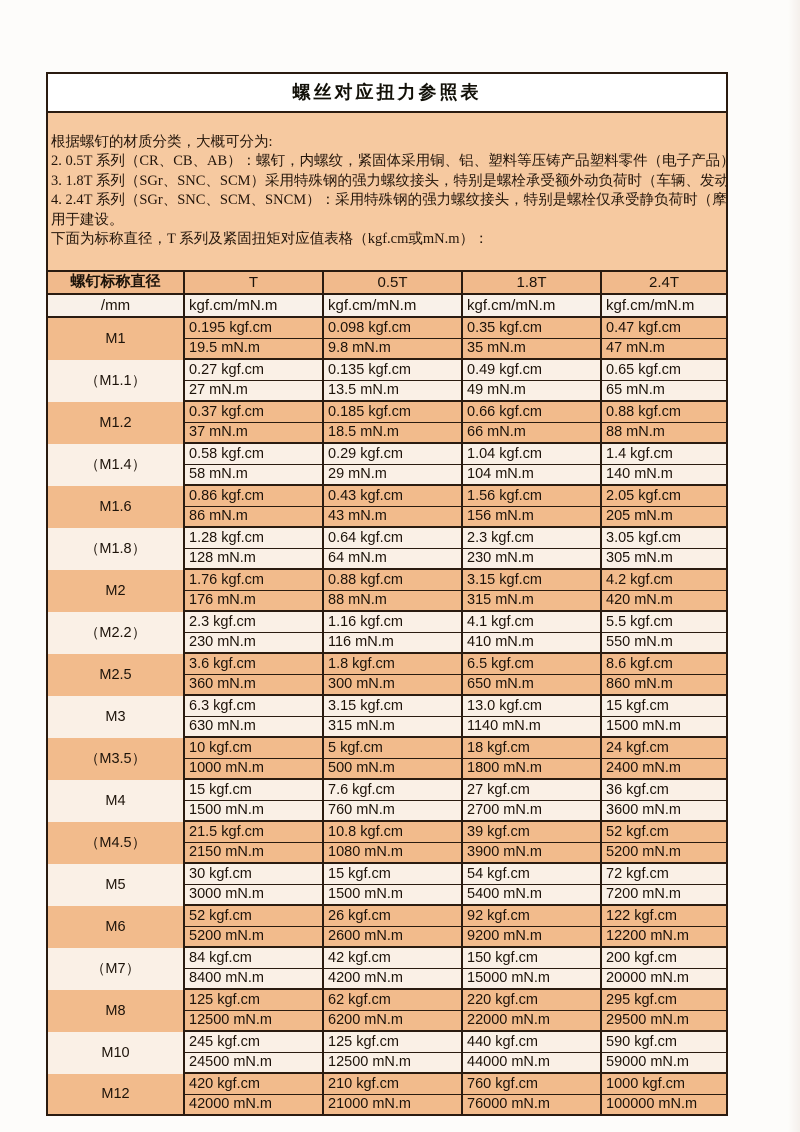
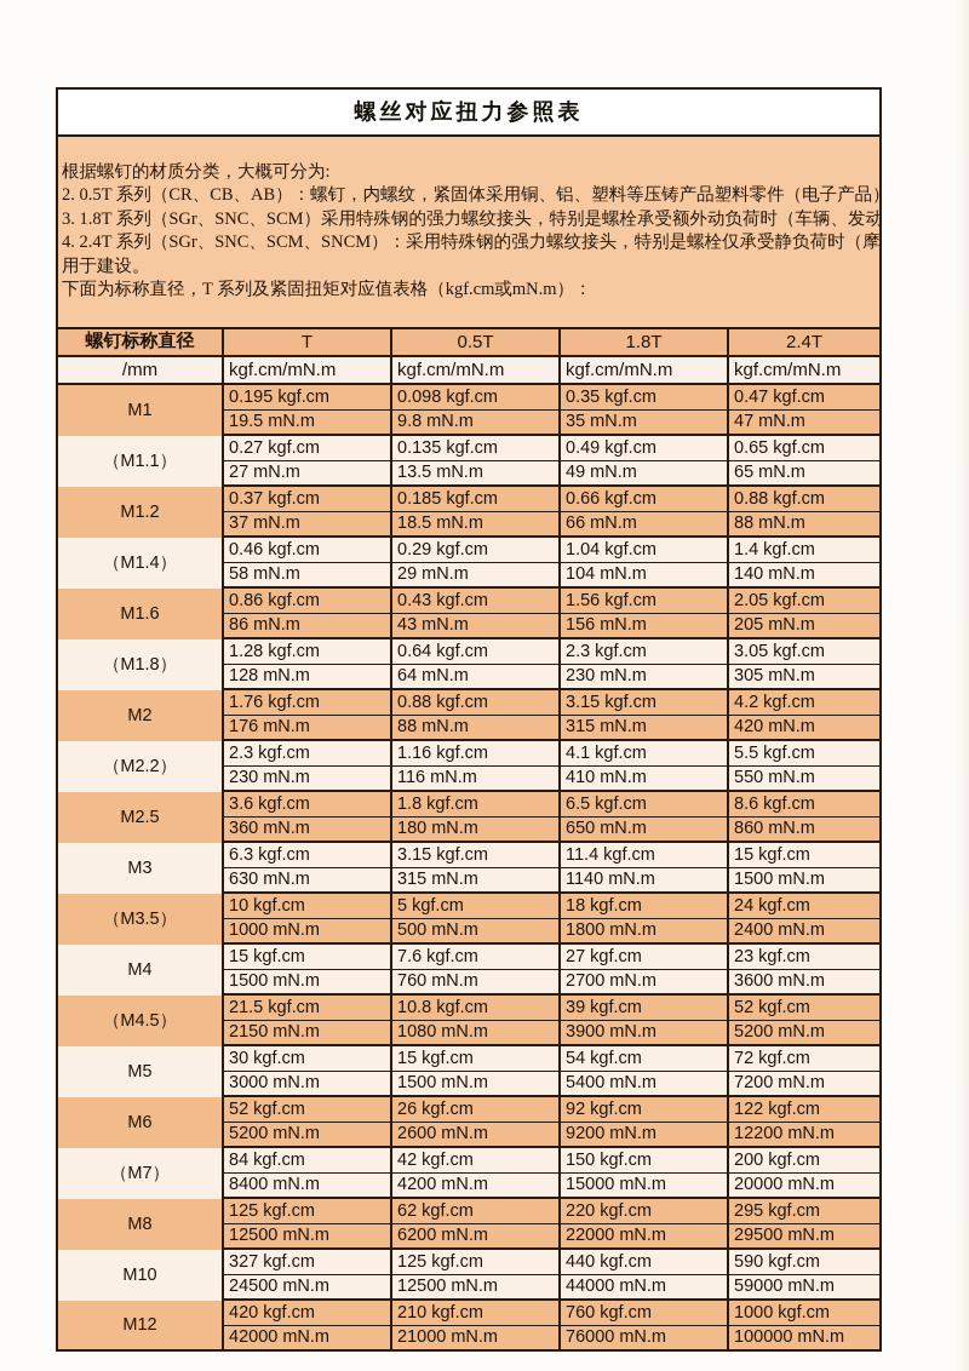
  螺丝对应扭力参照表
  根据螺钉的材质分类，大概可分为:
  2. 0.5T 系列（CR、CB、AB）：螺钉，内螺纹，紧固体采用铜、铝、塑料等压铸产品塑料零件（电子产品
  3. 1.8T 系列（SGr、SNC、SCM）采用特殊钢的强力螺纹接头，特别是螺栓承受额外动负荷时（车辆、发动
  4. 2.4T 系列（SGr、SNC、SCM、SNCM）：采用特殊钢的强力螺纹接头，特别是螺栓仅承受静负荷时（摩
  用于建设。
  下面为标称直径，T 系列及紧固扭矩对应值表格（kgf.cm或mN.m）：
  螺钉标称直径	T	0.5T	1.8T	2.4T
  /mm	kgf.cm/mN.m	kgf.cm/mN.m	kgf.cm/mN.m	kgf.cm/mN.m
  M1	0.195 kgf.cm	0.098 kgf.cm	0.35 kgf.cm	0.47 kgf.cm
  19.5 mN.m	9.8 mN.m	35 mN.m	47 mN.m
  （M1.1）	0.27 kgf.cm	0.135 kgf.cm	0.49 kgf.cm	0.65 kgf.cm
  27 mN.m	13.5 mN.m	49 mN.m	65 mN.m
  M1.2	0.37 kgf.cm	0.185 kgf.cm	0.66 kgf.cm	0.88 kgf.cm
  37 mN.m	18.5 mN.m	66 mN.m	88 mN.m
- （M1.4）	0.58 kgf.cm	0.29 kgf.cm	1.04 kgf.cm	1.4 kgf.cm
+ （M1.4）	0.46 kgf.cm	0.29 kgf.cm	1.04 kgf.cm	1.4 kgf.cm
  58 mN.m	29 mN.m	104 mN.m	140 mN.m
  M1.6	0.86 kgf.cm	0.43 kgf.cm	1.56 kgf.cm	2.05 kgf.cm
  86 mN.m	43 mN.m	156 mN.m	205 mN.m
  （M1.8）	1.28 kgf.cm	0.64 kgf.cm	2.3 kgf.cm	3.05 kgf.cm
  128 mN.m	64 mN.m	230 mN.m	305 mN.m
  M2	1.76 kgf.cm	0.88 kgf.cm	3.15 kgf.cm	4.2 kgf.cm
  176 mN.m	88 mN.m	315 mN.m	420 mN.m
  （M2.2）	2.3 kgf.cm	1.16 kgf.cm	4.1 kgf.cm	5.5 kgf.cm
  230 mN.m	116 mN.m	410 mN.m	550 mN.m
  M2.5	3.6 kgf.cm	1.8 kgf.cm	6.5 kgf.cm	8.6 kgf.cm
- 360 mN.m	300 mN.m	650 mN.m	860 mN.m
+ 360 mN.m	180 mN.m	650 mN.m	860 mN.m
- M3	6.3 kgf.cm	3.15 kgf.cm	13.0 kgf.cm	15 kgf.cm
+ M3	6.3 kgf.cm	3.15 kgf.cm	11.4 kgf.cm	15 kgf.cm
  630 mN.m	315 mN.m	1140 mN.m	1500 mN.m
  （M3.5）	10 kgf.cm	5 kgf.cm	18 kgf.cm	24 kgf.cm
  1000 mN.m	500 mN.m	1800 mN.m	2400 mN.m
- M4	15 kgf.cm	7.6 kgf.cm	27 kgf.cm	36 kgf.cm
+ M4	15 kgf.cm	7.6 kgf.cm	27 kgf.cm	23 kgf.cm
  1500 mN.m	760 mN.m	2700 mN.m	3600 mN.m
  （M4.5）	21.5 kgf.cm	10.8 kgf.cm	39 kgf.cm	52 kgf.cm
  2150 mN.m	1080 mN.m	3900 mN.m	5200 mN.m
  M5	30 kgf.cm	15 kgf.cm	54 kgf.cm	72 kgf.cm
  3000 mN.m	1500 mN.m	5400 mN.m	7200 mN.m
  M6	52 kgf.cm	26 kgf.cm	92 kgf.cm	122 kgf.cm
  5200 mN.m	2600 mN.m	9200 mN.m	12200 mN.m
  （M7）	84 kgf.cm	42 kgf.cm	150 kgf.cm	200 kgf.cm
  8400 mN.m	4200 mN.m	15000 mN.m	20000 mN.m
  M8	125 kgf.cm	62 kgf.cm	220 kgf.cm	295 kgf.cm
  12500 mN.m	6200 mN.m	22000 mN.m	29500 mN.m
- M10	245 kgf.cm	125 kgf.cm	440 kgf.cm	590 kgf.cm
+ M10	327 kgf.cm	125 kgf.cm	440 kgf.cm	590 kgf.cm
  24500 mN.m	12500 mN.m	44000 mN.m	59000 mN.m
  M12	420 kgf.cm	210 kgf.cm	760 kgf.cm	1000 kgf.cm
  42000 mN.m	21000 mN.m	76000 mN.m	100000 mN.m
